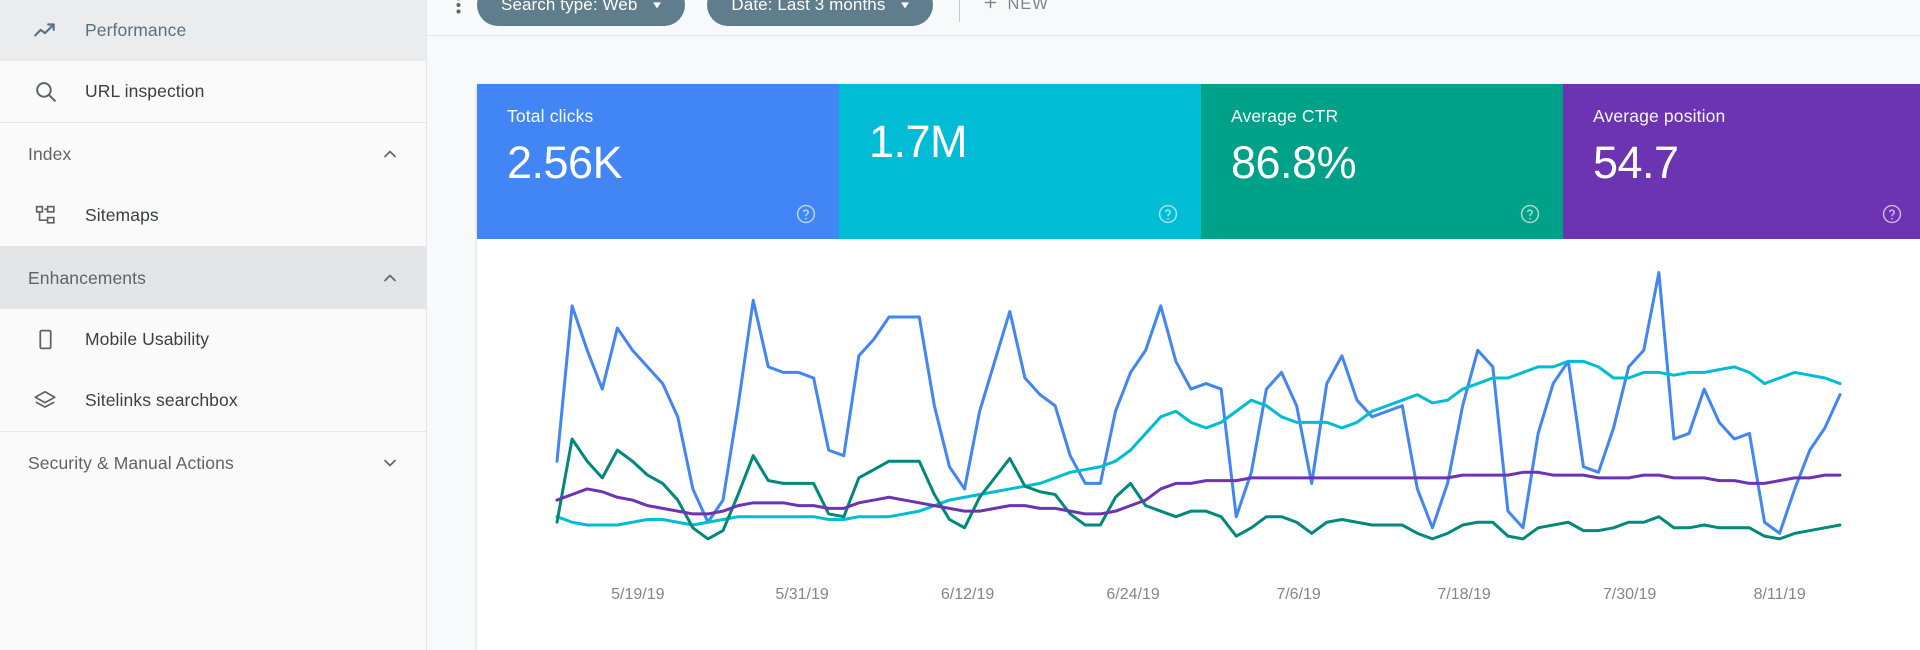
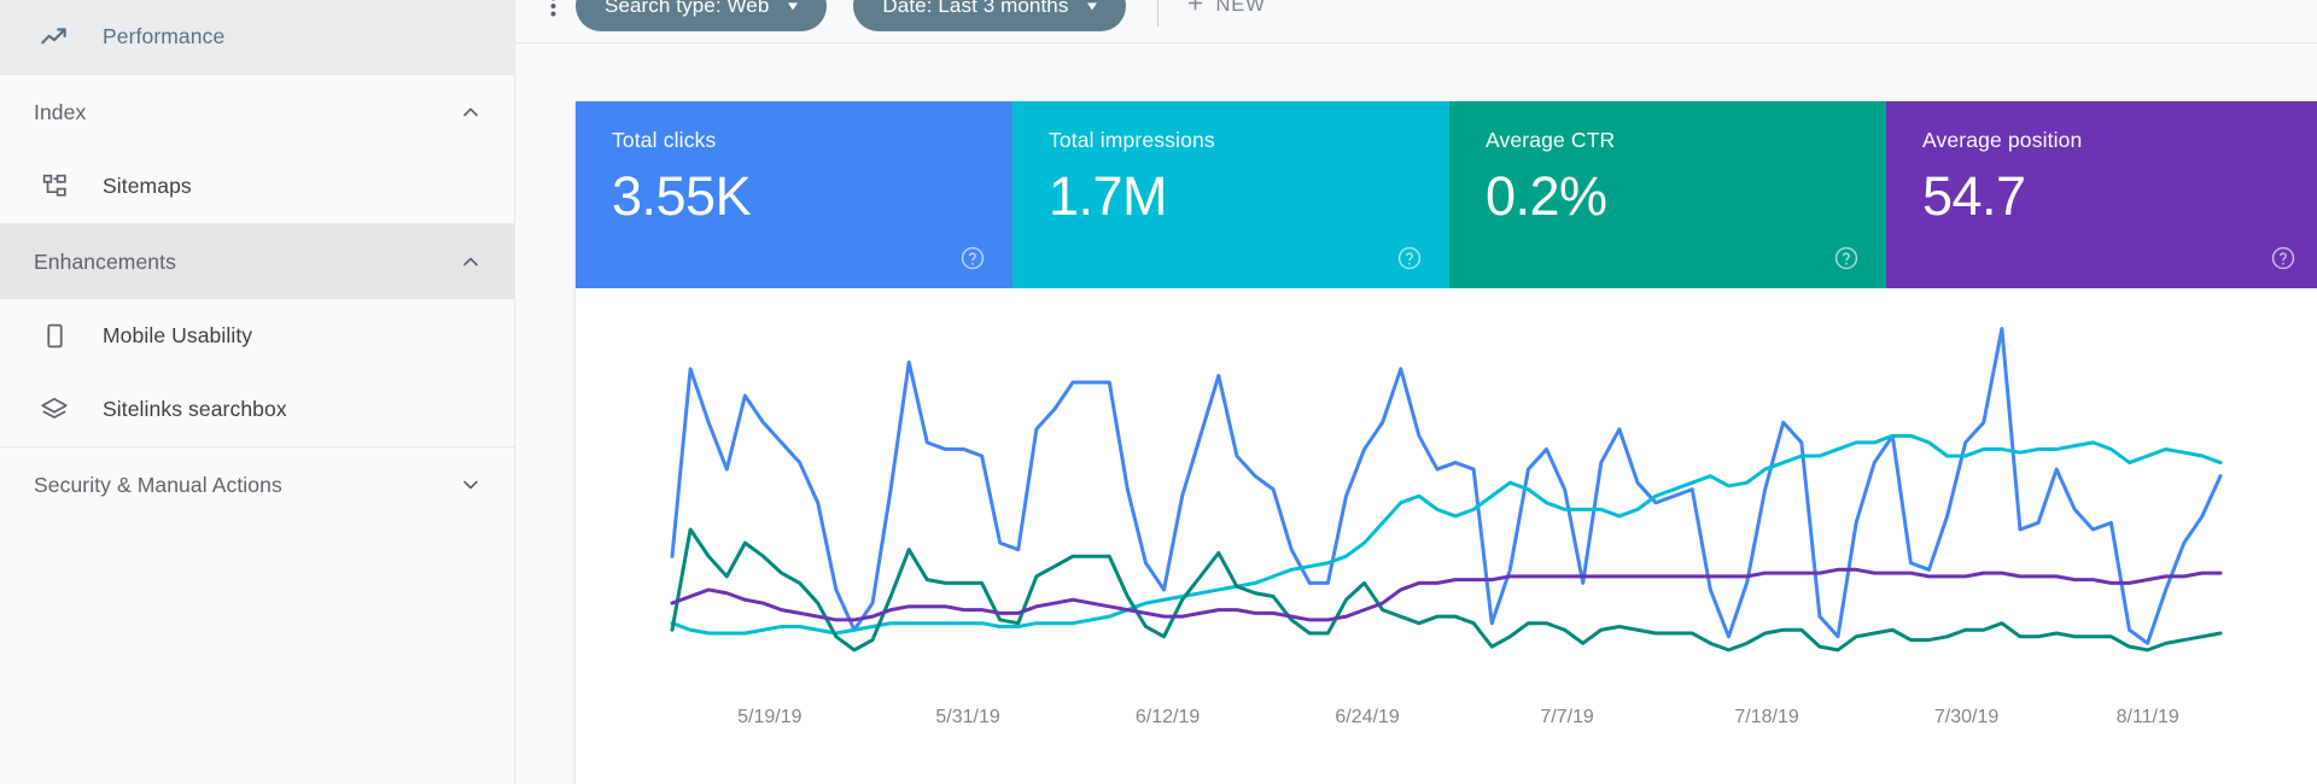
  Performance
- URL inspection
  Index
  Sitemaps
  Enhancements
  Mobile Usability
  Sitelinks searchbox
  Security & Manual Actions
  Search type: Web
  Date: Last 3 months
  NEW
  Total clicks
- 2.56K
+ 3.55K
+ Total impressions
  1.7M
  Average CTR
- 86.8%
+ 0.2%
  Average position
  54.7
  5/19/19
  5/31/19
  6/12/19
  6/24/19
- 7/6/19
+ 7/7/19
  7/18/19
  7/30/19
  8/11/19
